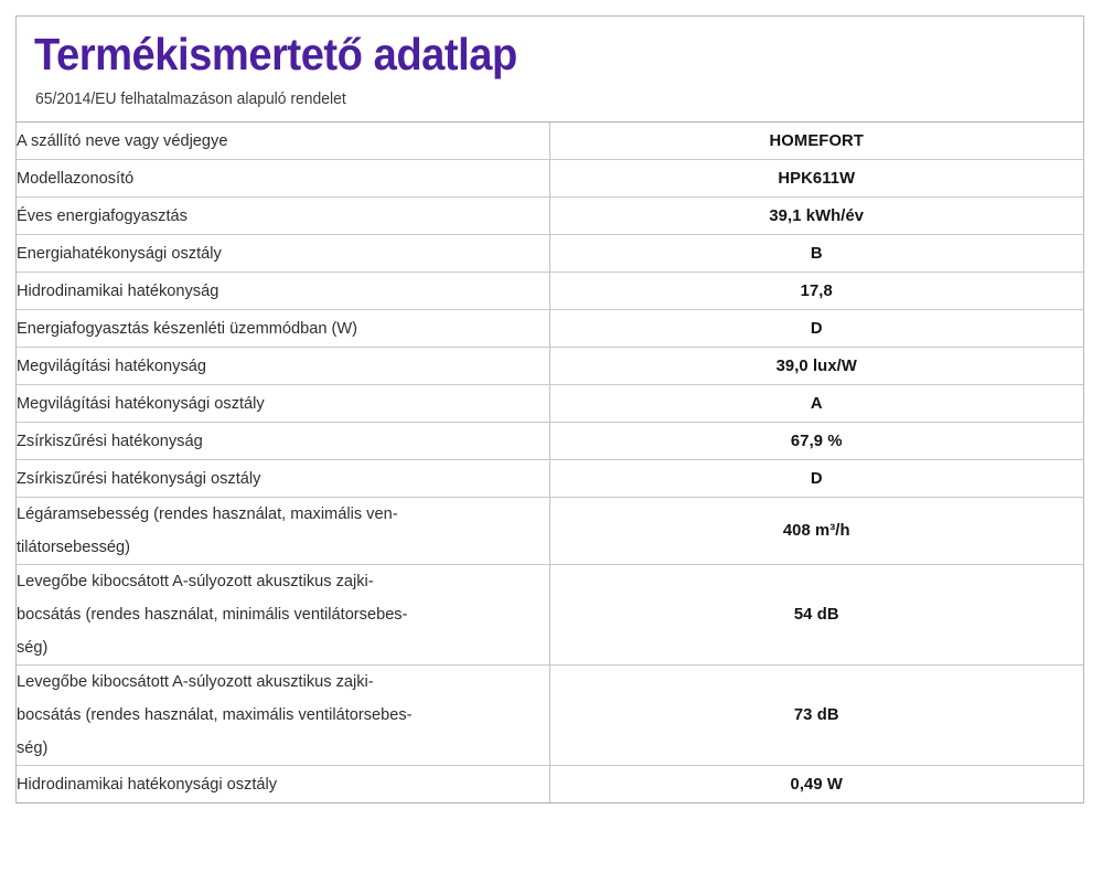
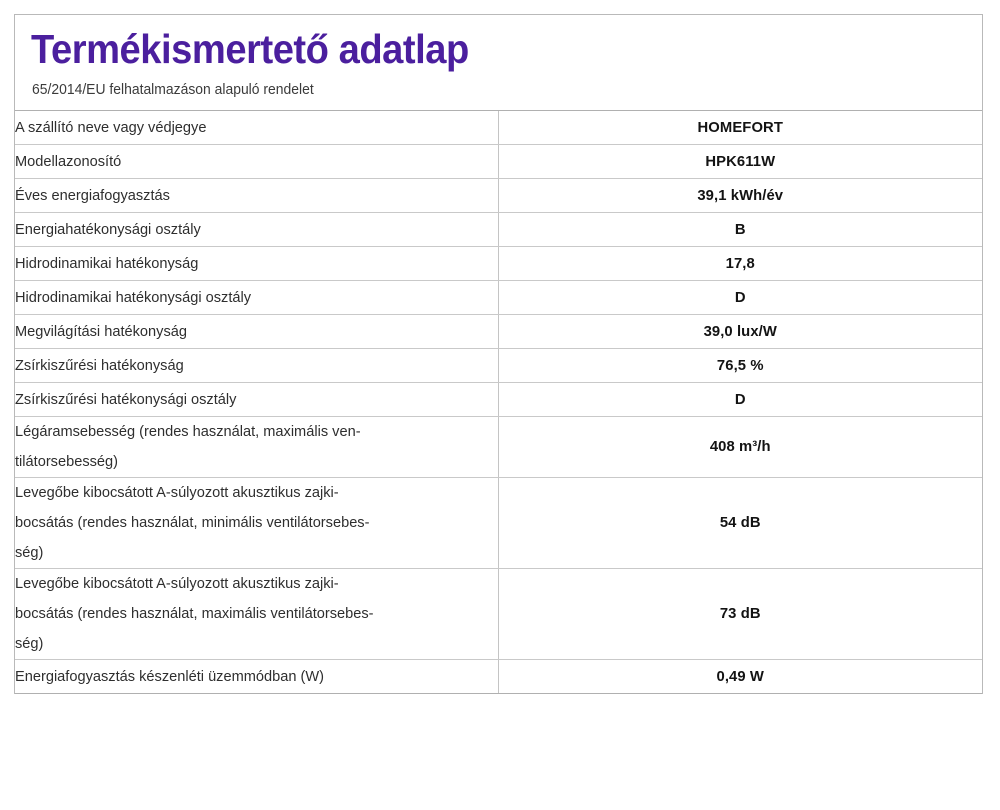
  Termékismertető adatlap
  65/2014/EU felhatalmazáson alapuló rendelet
  A szállító neve vagy védjegye	HOMEFORT
  Modellazonosító	HPK611W
  Éves energiafogyasztás	39,1 kWh/év
  Energiahatékonysági osztály	B
  Hidrodinamikai hatékonyság	17,8
- Energiafogyasztás készenléti üzemmódban (W)	D
+ Hidrodinamikai hatékonysági osztály	D
  Megvilágítási hatékonyság	39,0 lux/W
- Megvilágítási hatékonysági osztály	A
- Zsírkiszűrési hatékonyság	67,9 %
+ Zsírkiszűrési hatékonyság	76,5 %
  Zsírkiszűrési hatékonysági osztály	D
  Légáramsebesség (rendes használat, maximális ven-tilátorsebesség)	408 m³/h
  Levegőbe kibocsátott A-súlyozott akusztikus zajki-bocsátás (rendes használat, minimális ventilátorsebes-ség)	54 dB
  Levegőbe kibocsátott A-súlyozott akusztikus zajki-bocsátás (rendes használat, maximális ventilátorsebes-ség)	73 dB
- Hidrodinamikai hatékonysági osztály	0,49 W
+ Energiafogyasztás készenléti üzemmódban (W)	0,49 W
